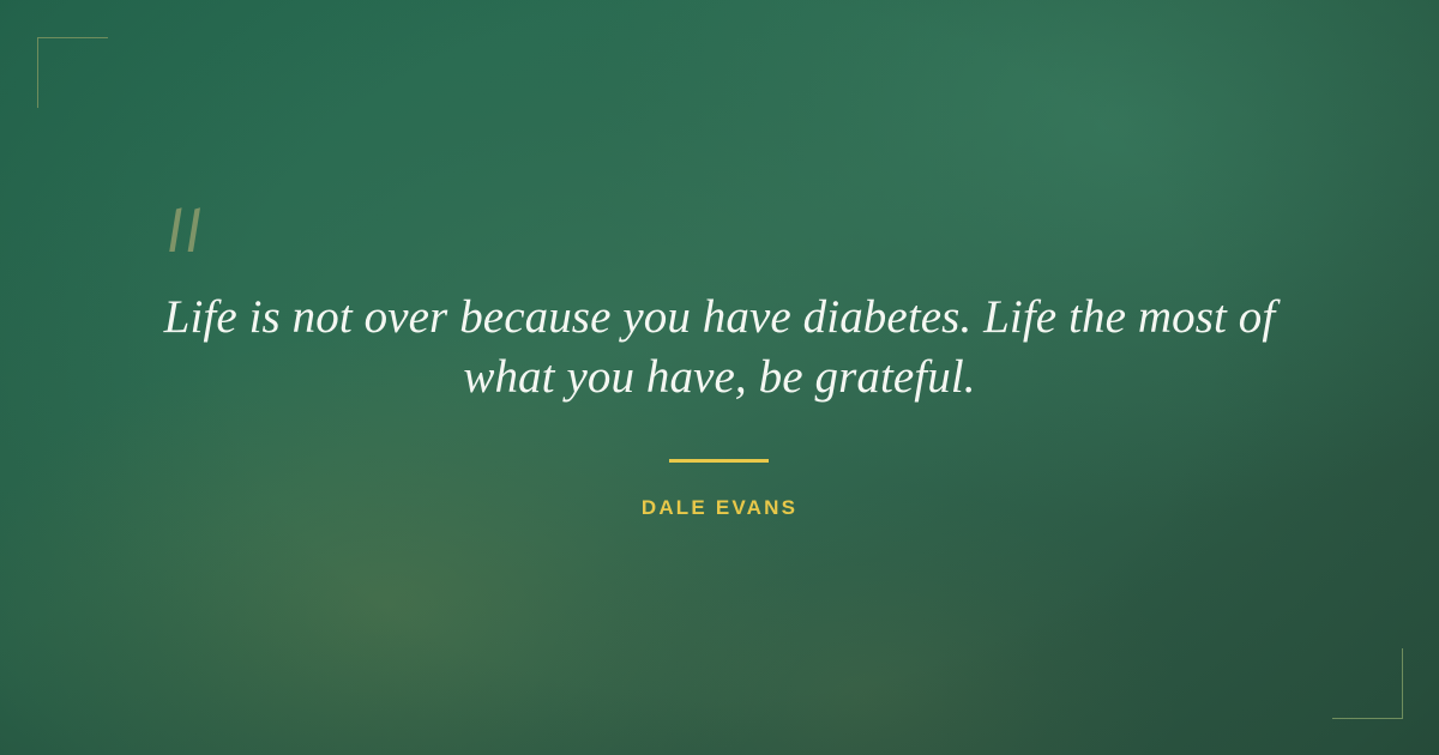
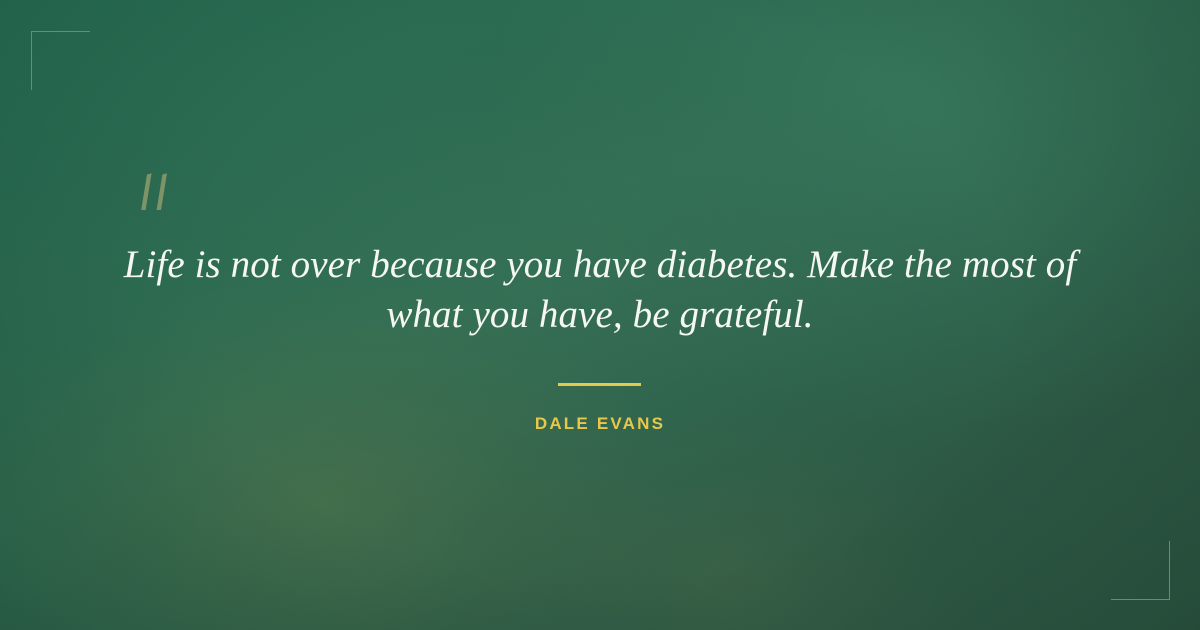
- Life is not over because you have diabetes. Life the most of what you have, be grateful.
+ Life is not over because you have diabetes. Make the most of what you have, be grateful.
  DALE EVANS
